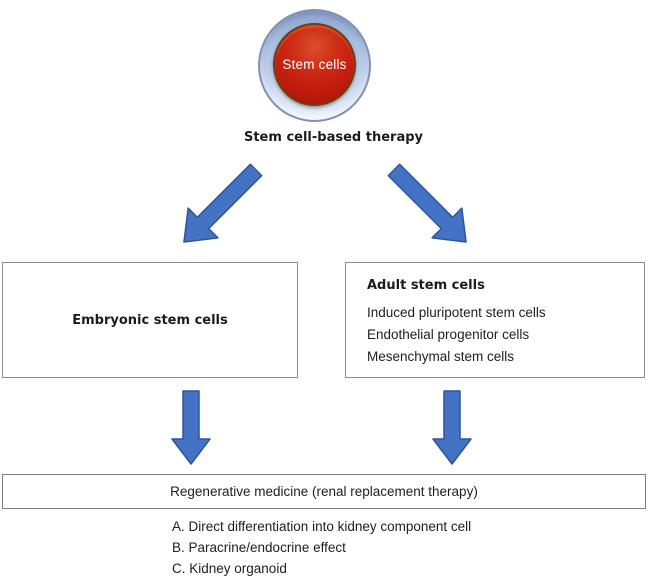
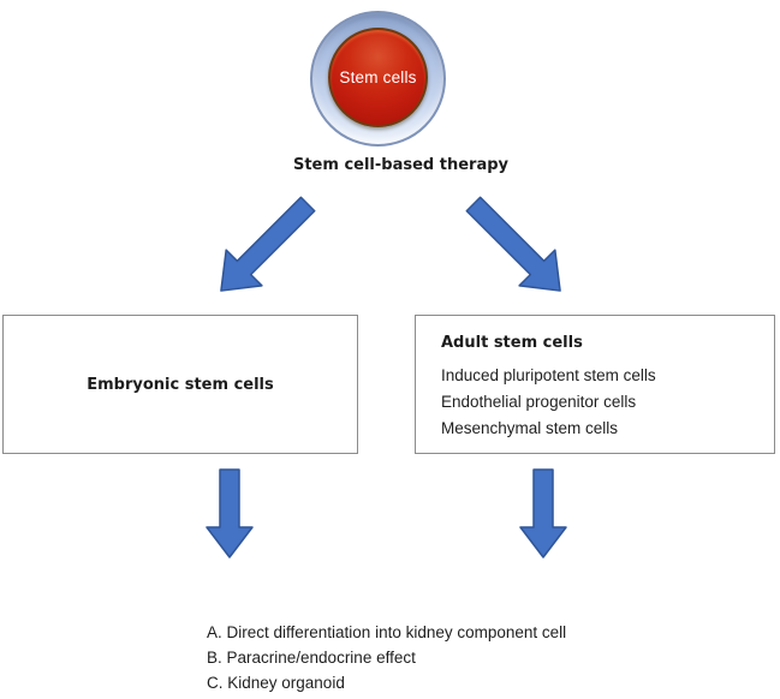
  Stem cells
  Stem cell-based therapy
  Embryonic stem cells
  Adult stem cells
  Induced pluripotent stem cells
  Endothelial progenitor cells
  Mesenchymal stem cells
- Regenerative medicine (renal replacement therapy)
  A. Direct differentiation into kidney component cell
  B. Paracrine/endocrine effect
  C. Kidney organoid
